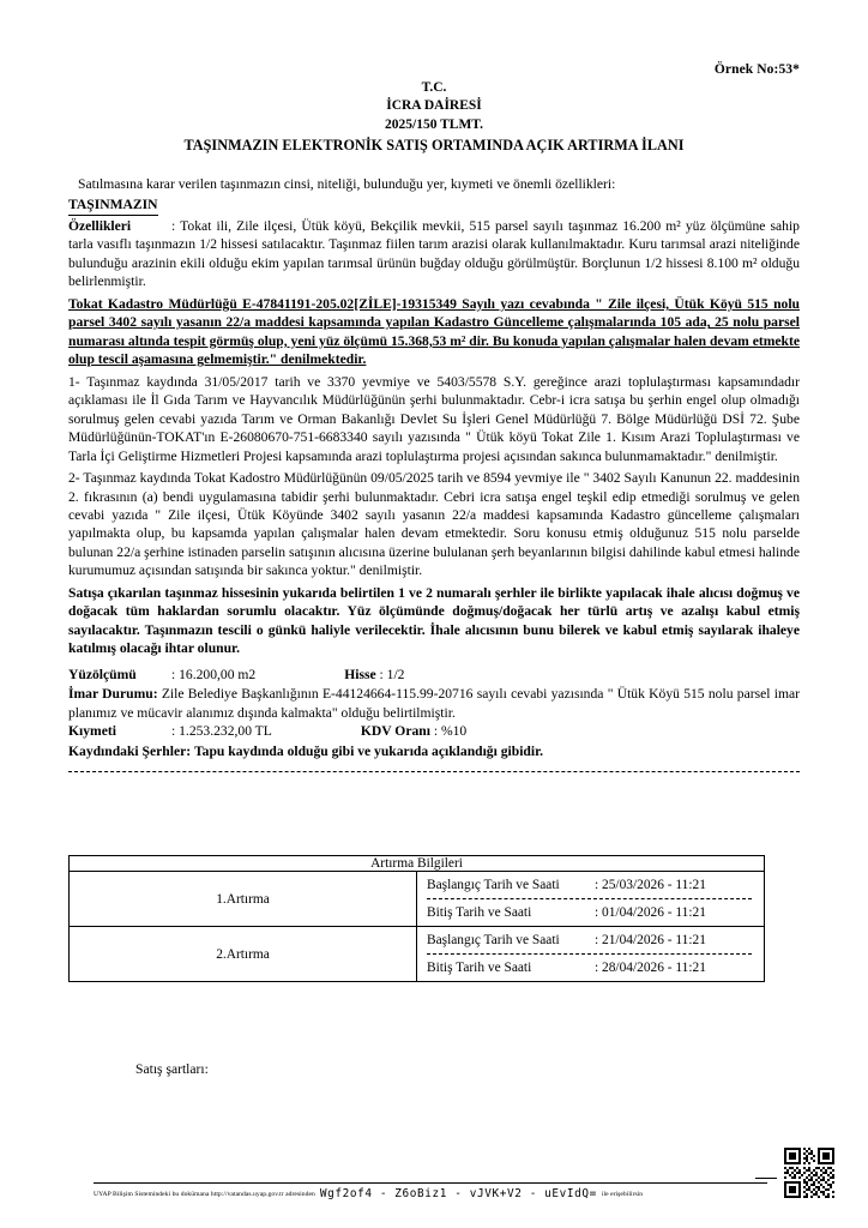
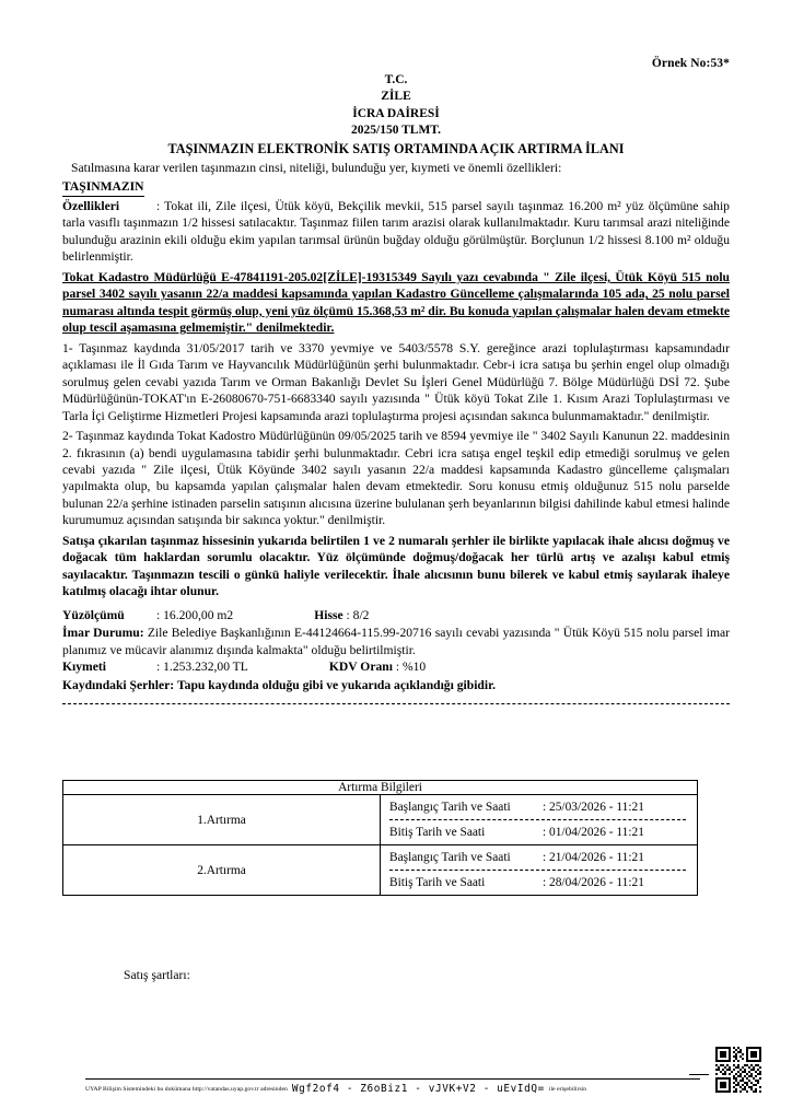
  Örnek No:53*
  T.C.
+ ZİLE
  İCRA DAİRESİ
  2025/150 TLMT.
  TAŞINMAZIN ELEKTRONİK SATIŞ ORTAMINDA AÇIK ARTIRMA İLANI
  Satılmasına karar verilen taşınmazın cinsi, niteliği, bulunduğu yer, kıymeti ve önemli özellikleri:
  TAŞINMAZIN
  Özellikleri : Tokat ili, Zile ilçesi, Ütük köyü, Bekçilik mevkii, 515 parsel sayılı taşınmaz 16.200 m² yüz ölçümüne sahip tarla vasıflı taşınmazın 1/2 hissesi satılacaktır. Taşınmaz fiilen tarım arazisi olarak kullanılmaktadır. Kuru tarımsal arazi niteliğinde bulunduğu arazinin ekili olduğu ekim yapılan tarımsal ürünün buğday olduğu görülmüştür. Borçlunun 1/2 hissesi 8.100 m² olduğu belirlenmiştir.
  Tokat Kadastro Müdürlüğü E-47841191-205.02[ZİLE]-19315349 Sayılı yazı cevabında " Zile ilçesi, Ütük Köyü 515 nolu parsel 3402 sayılı yasanın 22/a maddesi kapsamında yapılan Kadastro Güncelleme çalışmalarında 105 ada, 25 nolu parsel numarası altında tespit görmüş olup, yeni yüz ölçümü 15.368,53 m² dir. Bu konuda yapılan çalışmalar halen devam etmekte olup tescil aşamasına gelmemiştir." denilmektedir.
  1- Taşınmaz kaydında 31/05/2017 tarih ve 3370 yevmiye ve 5403/5578 S.Y. gereğince arazi toplulaştırması kapsamındadır açıklaması ile İl Gıda Tarım ve Hayvancılık Müdürlüğünün şerhi bulunmaktadır. Cebr-i icra satışa bu şerhin engel olup olmadığı sorulmuş gelen cevabi yazıda Tarım ve Orman Bakanlığı Devlet Su İşleri Genel Müdürlüğü 7. Bölge Müdürlüğü DSİ 72. Şube Müdürlüğünün-TOKAT'ın E-26080670-751-6683340 sayılı yazısında " Ütük köyü Tokat Zile 1. Kısım Arazi Toplulaştırması ve Tarla İçi Geliştirme Hizmetleri Projesi kapsamında arazi toplulaştırma projesi açısından sakınca bulunmamaktadır." denilmiştir.
  2- Taşınmaz kaydında Tokat Kadostro Müdürlüğünün 09/05/2025 tarih ve 8594 yevmiye ile " 3402 Sayılı Kanunun 22. maddesinin 2. fıkrasının (a) bendi uygulamasına tabidir şerhi bulunmaktadır. Cebri icra satışa engel teşkil edip etmediği sorulmuş ve gelen cevabi yazıda " Zile ilçesi, Ütük Köyünde 3402 sayılı yasanın 22/a maddesi kapsamında Kadastro güncelleme çalışmaları yapılmakta olup, bu kapsamda yapılan çalışmalar halen devam etmektedir. Soru konusu etmiş olduğunuz 515 nolu parselde bulunan 22/a şerhine istinaden parselin satışının alıcısına üzerine bululanan şerh beyanlarının bilgisi dahilinde kabul etmesi halinde kurumumuz açısından satışında bir sakınca yoktur." denilmiştir.
  Satışa çıkarılan taşınmaz hissesinin yukarıda belirtilen 1 ve 2 numaralı şerhler ile birlikte yapılacak ihale alıcısı doğmuş ve doğacak tüm haklardan sorumlu olacaktır. Yüz ölçümünde doğmuş/doğacak her türlü artış ve azalışı kabul etmiş sayılacaktır. Taşınmazın tescili o günkü haliyle verilecektir. İhale alıcısının bunu bilerek ve kabul etmiş sayılarak ihaleye katılmış olacağı ihtar olunur.
- Yüzölçümü : 16.200,00 m2 Hisse : 1/2
+ Yüzölçümü : 16.200,00 m2 Hisse : 8/2
  İmar Durumu: Zile Belediye Başkanlığının E-44124664-115.99-20716 sayılı cevabi yazısında " Ütük Köyü 515 nolu parsel imar planımız ve mücavir alanımız dışında kalmakta" olduğu belirtilmiştir.
  Kıymeti : 1.253.232,00 TL KDV Oranı : %10
  Kaydındaki Şerhler: Tapu kaydında olduğu gibi ve yukarıda açıklandığı gibidir.
  Artırma Bilgileri
  1.Artırma	Başlangıç Tarih ve Saati : 25/03/2026 - 11:21 Bitiş Tarih ve Saati : 01/04/2026 - 11:21
  2.Artırma	Başlangıç Tarih ve Saati : 21/04/2026 - 11:21 Bitiş Tarih ve Saati : 28/04/2026 - 11:21
  Satış şartları:
